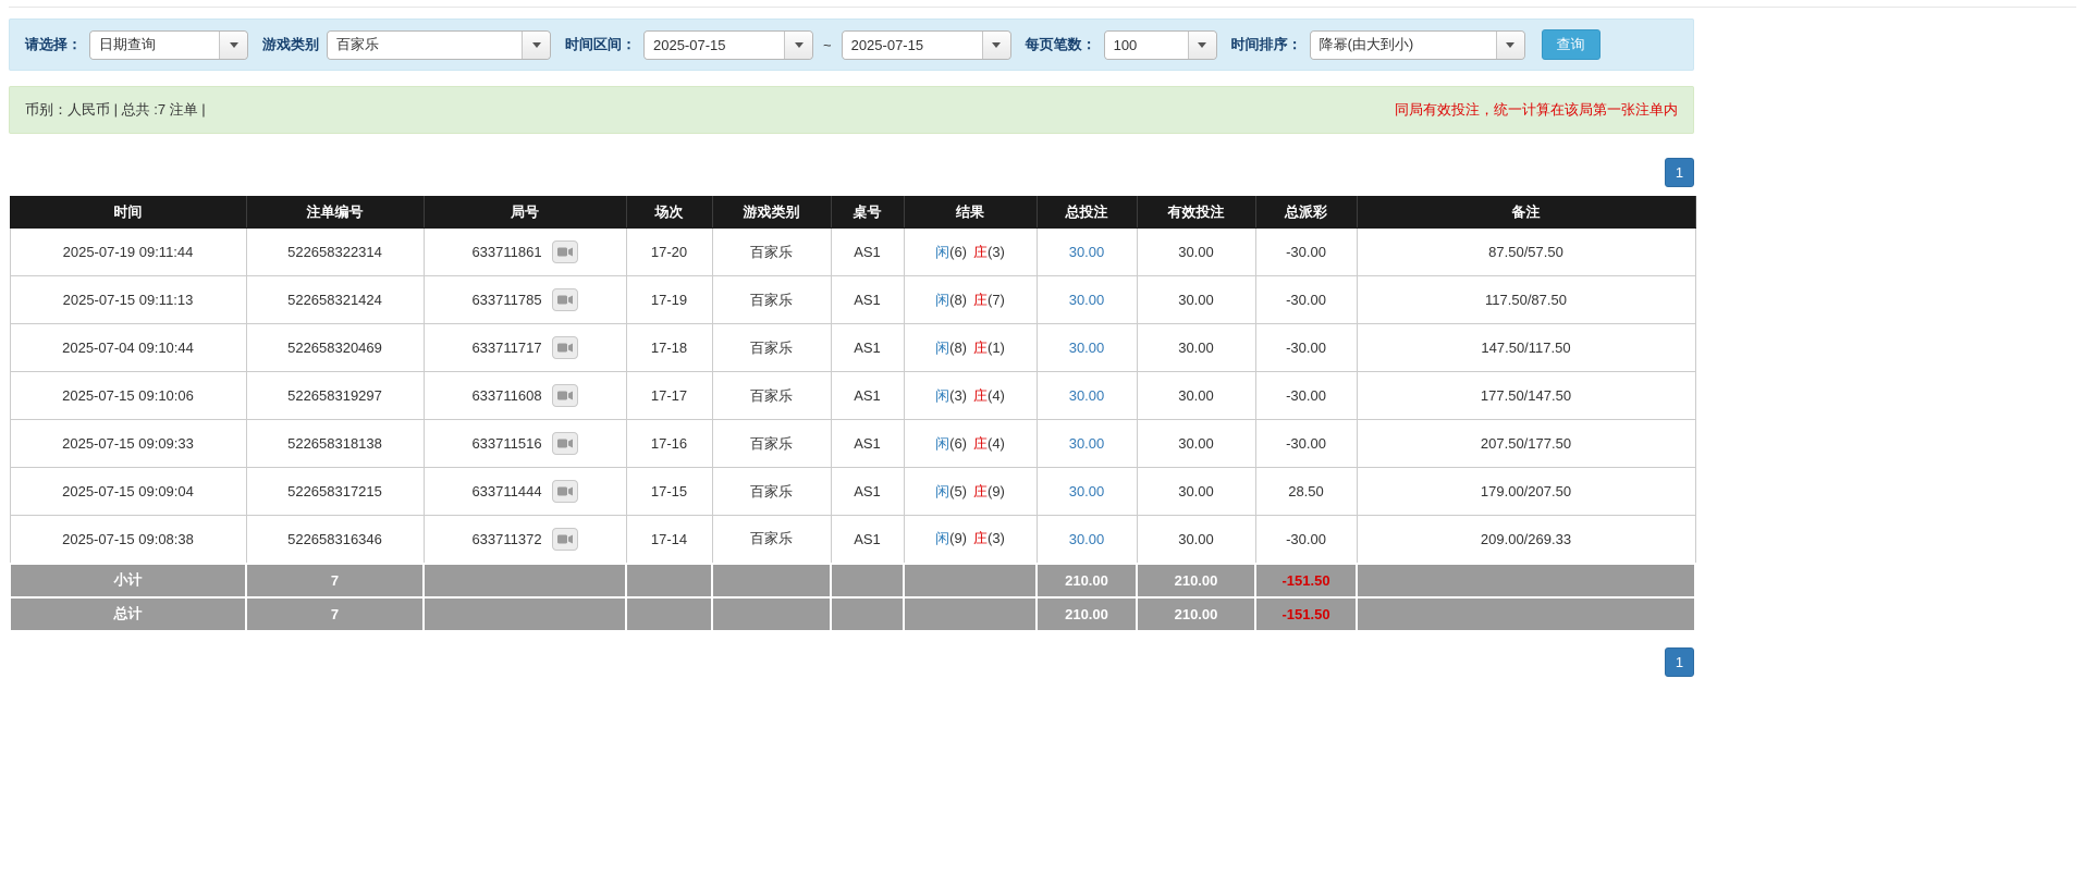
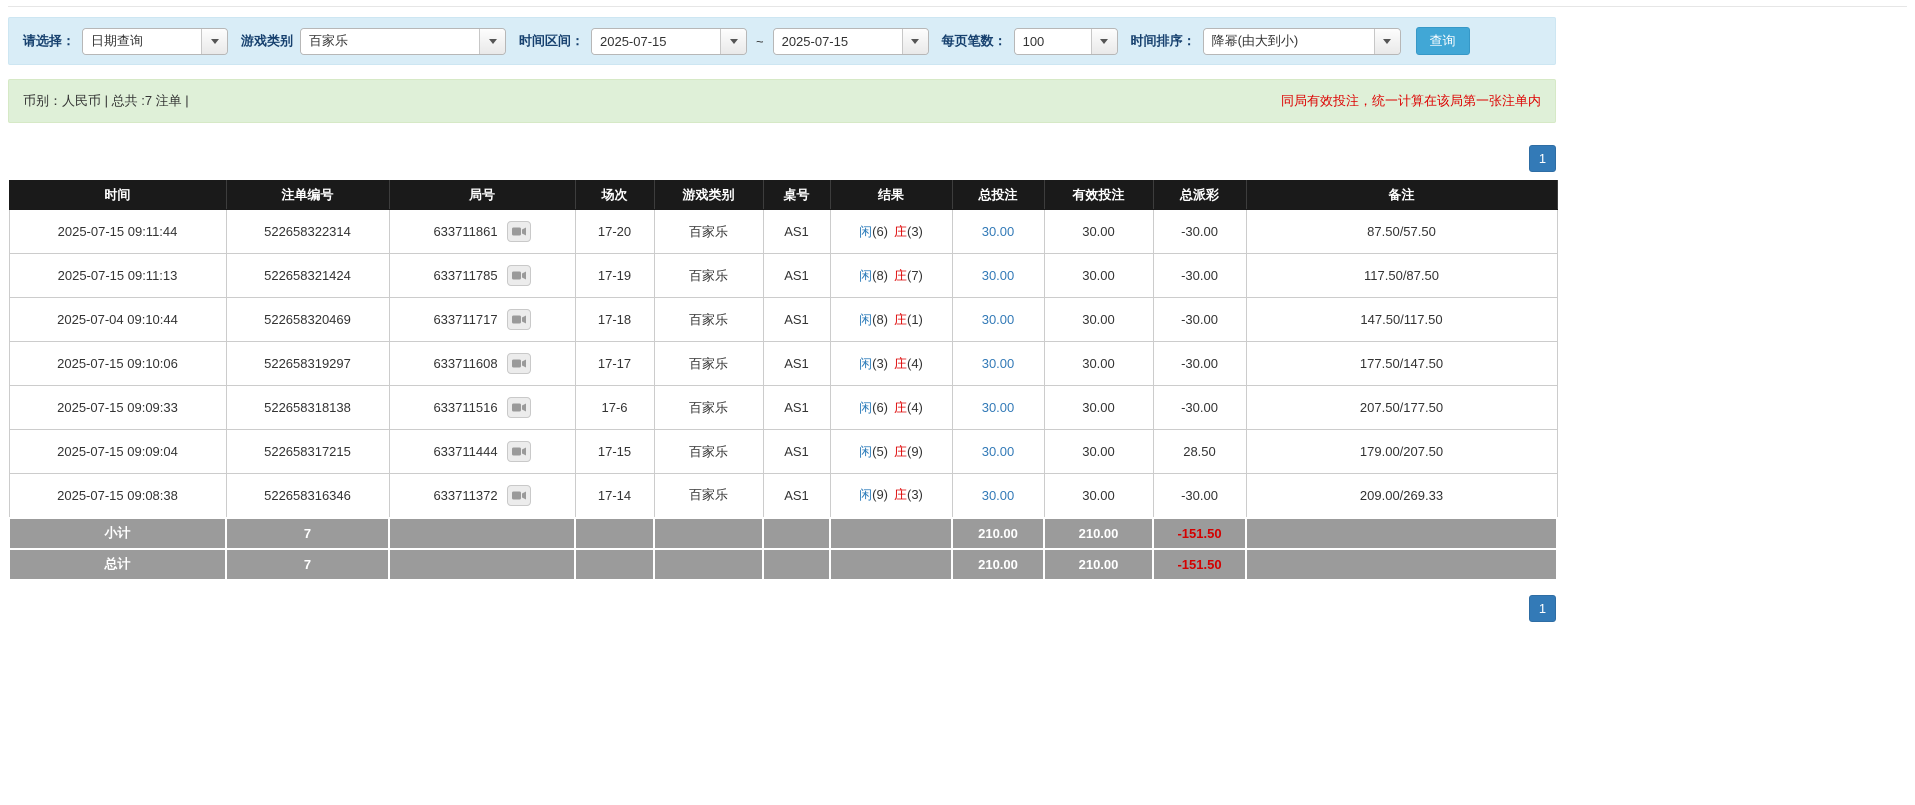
  请选择：
  日期查询
  游戏类别
  百家乐
  时间区间：
  2025-07-15
  ~
  2025-07-15
  每页笔数：
  100
  时间排序：
  降幂(由大到小)
  查询
  币别：人民币 | 总共 :7 注单 |
  同局有效投注，统一计算在该局第一张注单内
  1
  时间	注单编号	局号	场次	游戏类别	桌号	结果	总投注	有效投注	总派彩	备注
- 2025-07-19 09:11:44	522658322314	633711861	17-20	百家乐	AS1	闲(6) 庄(3)	30.00	30.00	-30.00	87.50/57.50
+ 2025-07-15 09:11:44	522658322314	633711861	17-20	百家乐	AS1	闲(6) 庄(3)	30.00	30.00	-30.00	87.50/57.50
  2025-07-15 09:11:13	522658321424	633711785	17-19	百家乐	AS1	闲(8) 庄(7)	30.00	30.00	-30.00	117.50/87.50
  2025-07-04 09:10:44	522658320469	633711717	17-18	百家乐	AS1	闲(8) 庄(1)	30.00	30.00	-30.00	147.50/117.50
  2025-07-15 09:10:06	522658319297	633711608	17-17	百家乐	AS1	闲(3) 庄(4)	30.00	30.00	-30.00	177.50/147.50
- 2025-07-15 09:09:33	522658318138	633711516	17-16	百家乐	AS1	闲(6) 庄(4)	30.00	30.00	-30.00	207.50/177.50
+ 2025-07-15 09:09:33	522658318138	633711516	17-6	百家乐	AS1	闲(6) 庄(4)	30.00	30.00	-30.00	207.50/177.50
  2025-07-15 09:09:04	522658317215	633711444	17-15	百家乐	AS1	闲(5) 庄(9)	30.00	30.00	28.50	179.00/207.50
  2025-07-15 09:08:38	522658316346	633711372	17-14	百家乐	AS1	闲(9) 庄(3)	30.00	30.00	-30.00	209.00/269.33
  小计	7						210.00	210.00	-151.50
  总计	7						210.00	210.00	-151.50
  1
